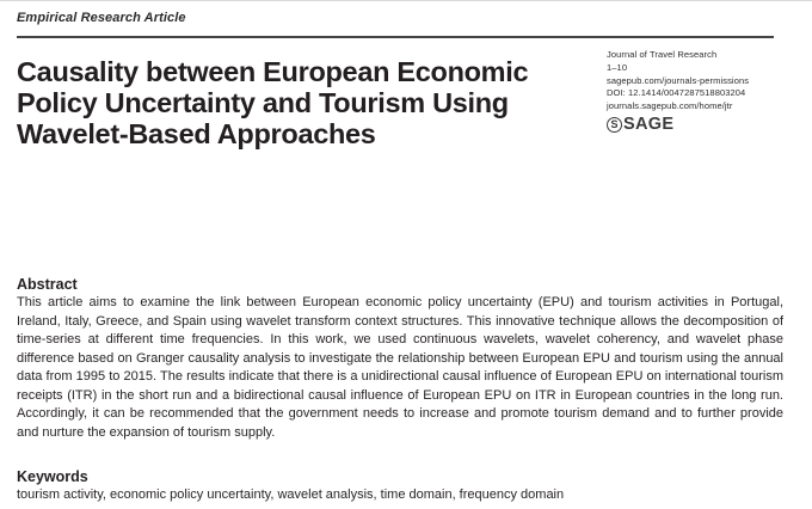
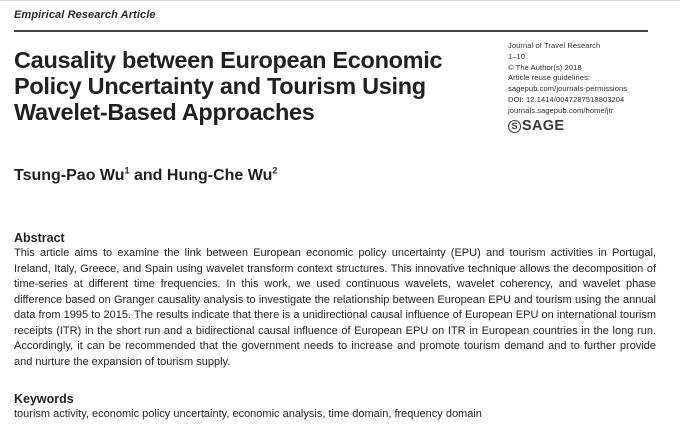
  Empirical Research Article
  Causality between European Economic
  Policy Uncertainty and Tourism Using
  Wavelet-Based Approaches
  Journal of Travel Research
  1–10
+ © The Author(s) 2018
+ Article reuse guidelines:
  sagepub.com/journals-permissions
  DOI: 12.1414/0047287518803204
  journals.sagepub.com/home/jtr
  S
  SAGE
+ Tsung-Pao Wu1 and Hung-Che Wu2
  Abstract
  This article aims to examine the link between European economic policy uncertainty (EPU) and tourism activities in Portugal, Ireland, Italy, Greece, and Spain using wavelet transform context structures. This innovative technique allows the decomposition of time-series at different time frequencies. In this work, we used continuous wavelets, wavelet coherency, and wavelet phase difference based on Granger causality analysis to investigate the relationship between European EPU and tourism using the annual data from 1995 to 2015. The results indicate that there is a unidirectional causal influence of European EPU on international tourism receipts (ITR) in the short run and a bidirectional causal influence of European EPU on ITR in European countries in the long run. Accordingly, it can be recommended that the government needs to increase and promote tourism demand and to further provide and nurture the expansion of tourism supply.
  Keywords
- tourism activity, economic policy uncertainty, wavelet analysis, time domain, frequency domain
+ tourism activity, economic policy uncertainty, economic analysis, time domain, frequency domain
